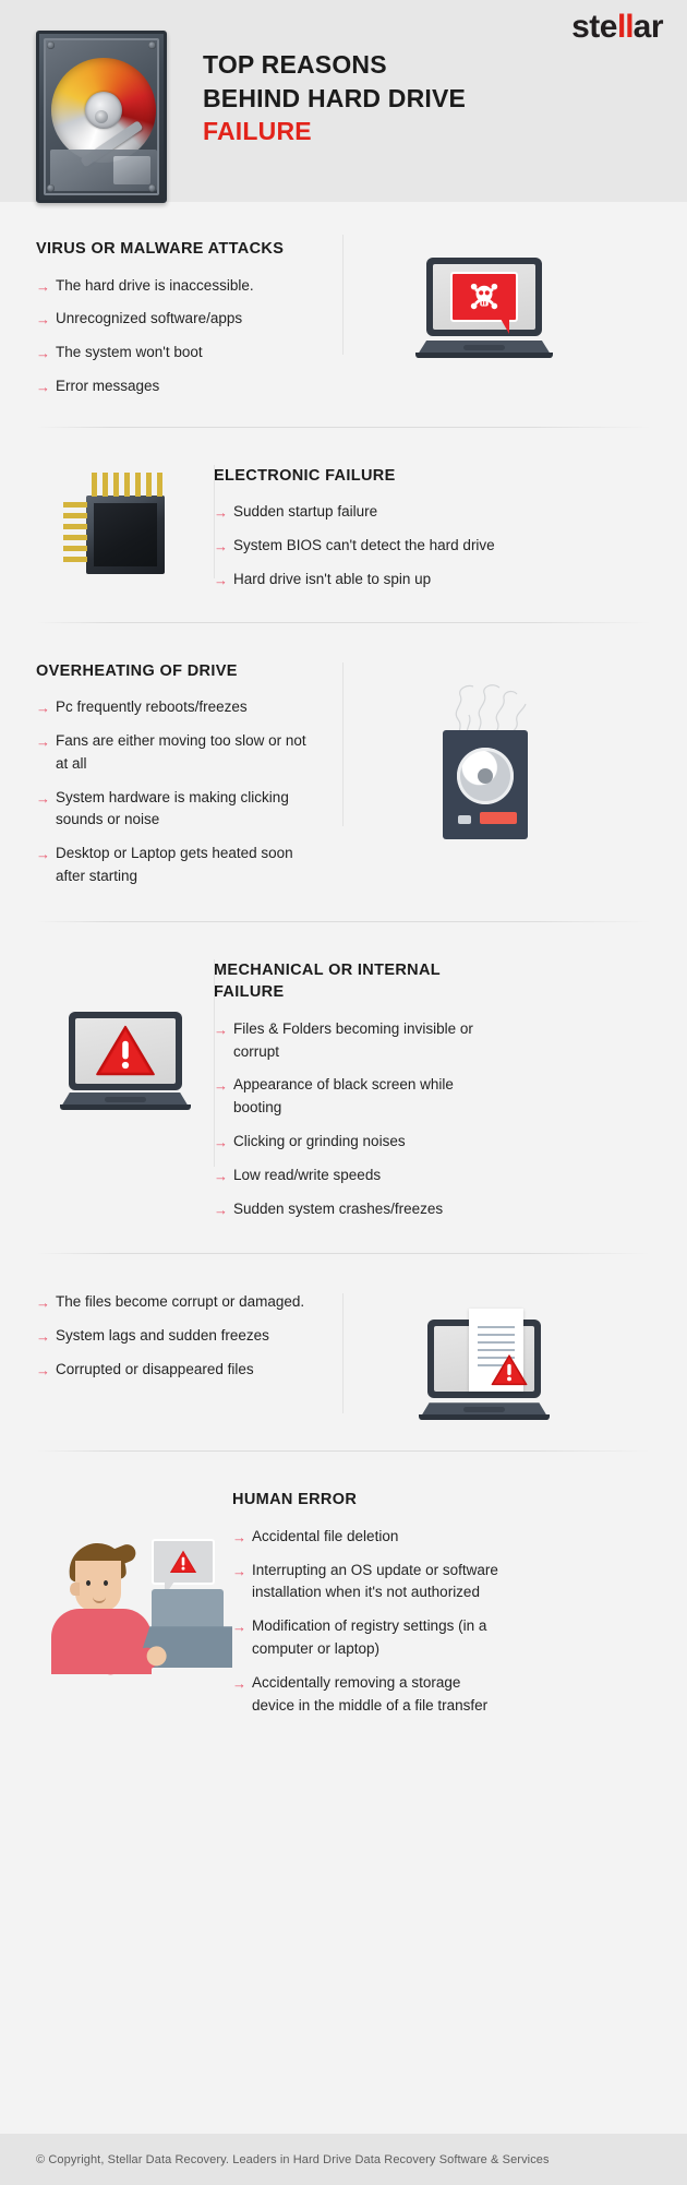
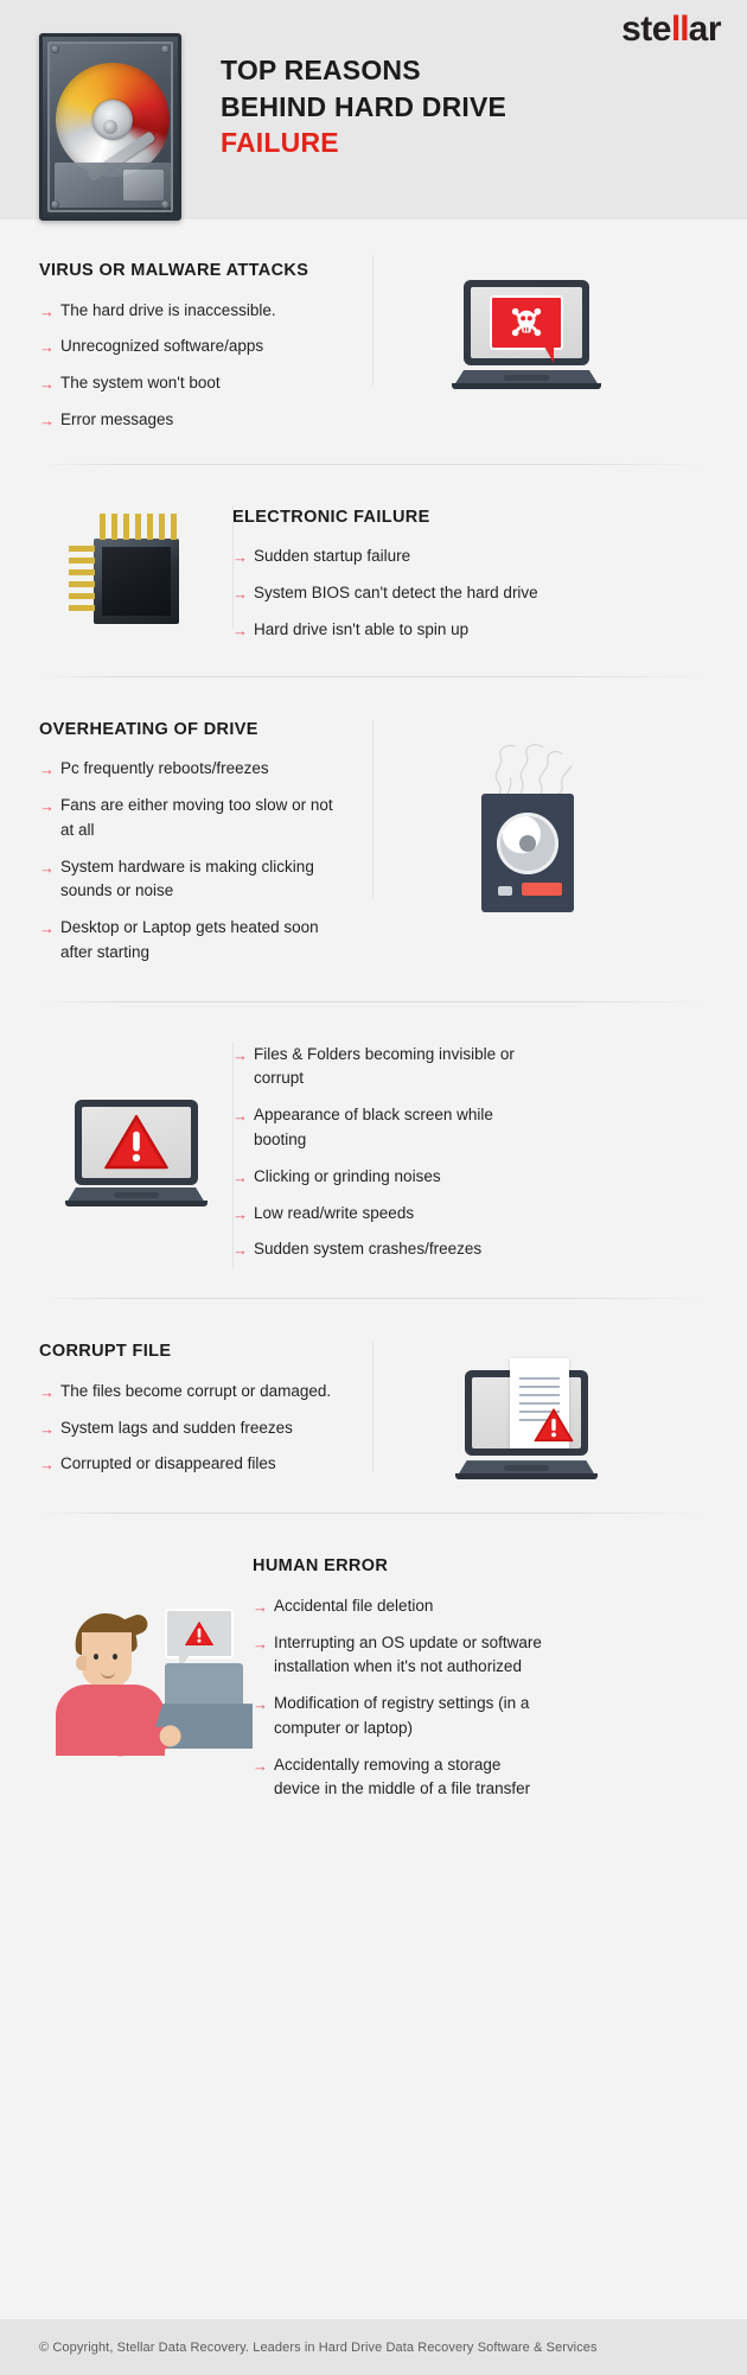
  stellar
  TOP REASONS
  BEHIND HARD DRIVE
  FAILURE
  VIRUS OR MALWARE ATTACKS
  →
  The hard drive is inaccessible.
  →
  Unrecognized software/apps
  →
  The system won't boot
  →
  Error messages
  ELECTRONIC FAILURE
  →
  Sudden startup failure
  →
  System BIOS can't detect the hard drive
  →
  Hard drive isn't able to spin up
  OVERHEATING OF DRIVE
  →
  Pc frequently reboots/freezes
  →
  Fans are either moving too slow or not at all
  →
  System hardware is making clicking sounds or noise
  →
  Desktop or Laptop gets heated soon after starting
- MECHANICAL OR INTERNAL FAILURE
  →
  Files & Folders becoming invisible or corrupt
  →
  Appearance of black screen while booting
  →
  Clicking or grinding noises
  →
  Low read/write speeds
  →
  Sudden system crashes/freezes
+ CORRUPT FILE
  →
  The files become corrupt or damaged.
  →
  System lags and sudden freezes
  →
  Corrupted or disappeared files
  HUMAN ERROR
  →
  Accidental file deletion
  →
  Interrupting an OS update or software installation when it's not authorized
  →
  Modification of registry settings (in a computer or laptop)
  →
  Accidentally removing a storage device in the middle of a file transfer
  © Copyright, Stellar Data Recovery. Leaders in Hard Drive Data Recovery Software & Services
